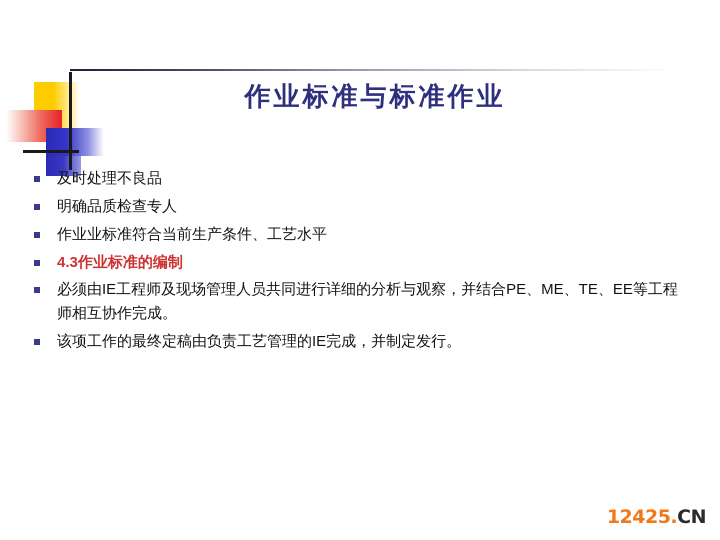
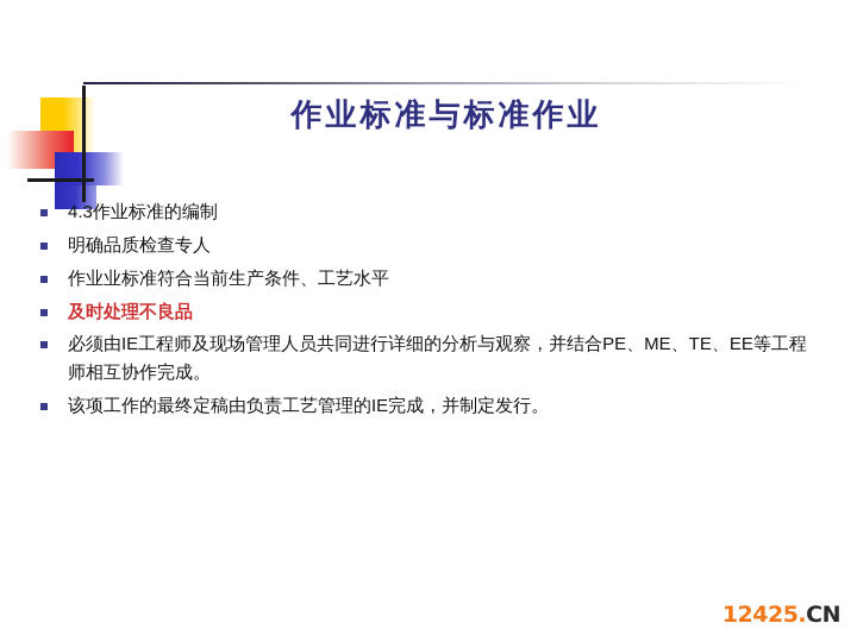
  作业标准与标准作业
- 及时处理不良品
+ 4.3作业标准的编制
  明确品质检查专人
  作业业标准符合当前生产条件、工艺水平
- 4.3作业标准的编制
+ 及时处理不良品
  必须由IE工程师及现场管理人员共同进行详细的分析与观察，并结合PE、ME、TE、EE等工程师相互协作完成。
  该项工作的最终定稿由负责工艺管理的IE完成，并制定发行。
  12425.CN
